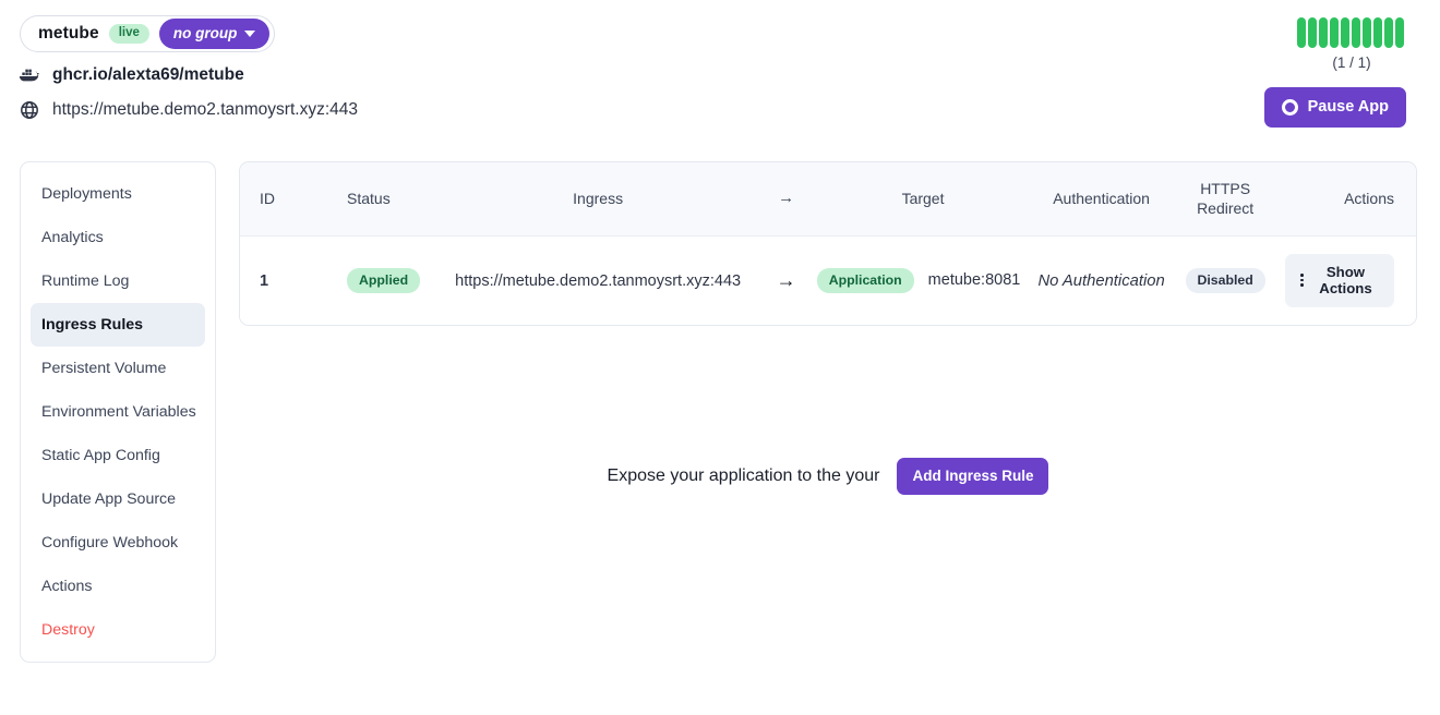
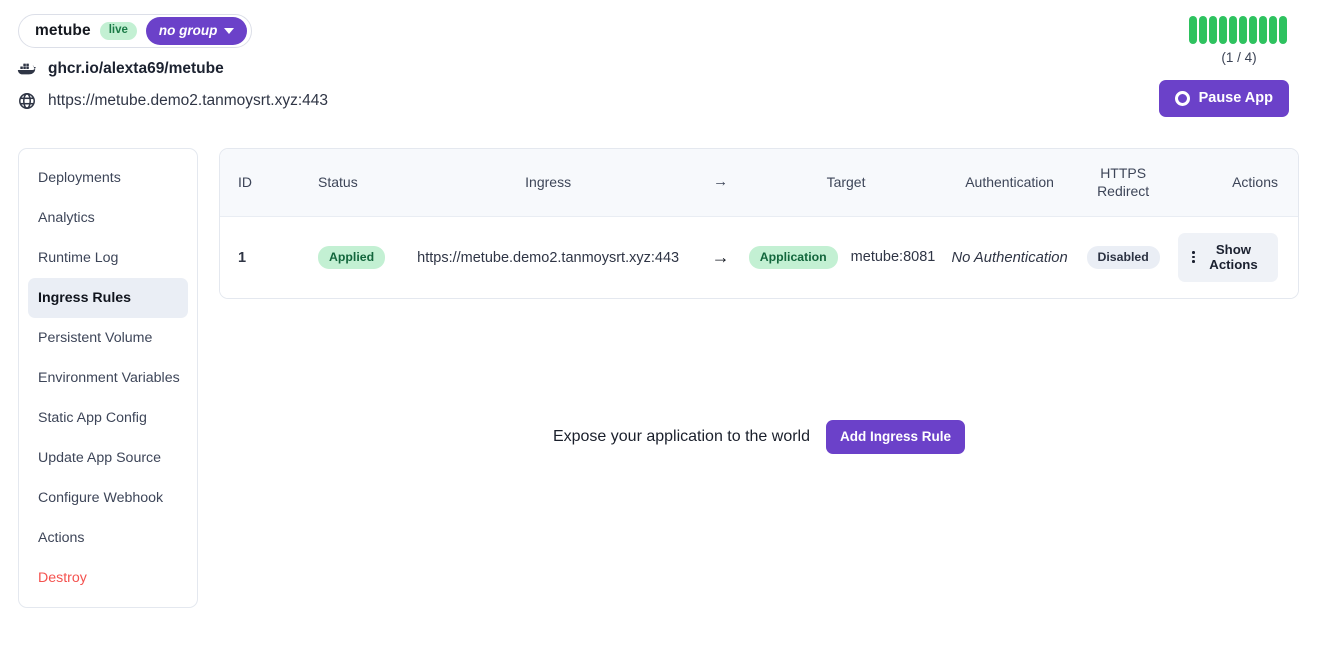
  metube
  live
  no group
  ghcr.io/alexta69/metube
  https://metube.demo2.tanmoysrt.xyz:443
- (1 / 1)
+ (1 / 4)
  Pause App
  Deployments
  Analytics
  Runtime Log
  Ingress Rules
  Persistent Volume
  Environment Variables
  Static App Config
  Update App Source
  Configure Webhook
  Actions
  Destroy
  ID	Status	Ingress	→	Target	Authentication	HTTPS Redirect	Actions
  1	Applied	https://metube.demo2.tanmoysrt.xyz:443	→	Application metube:8081	No Authentication	Disabled	Show Actions
- Expose your application to the your
+ Expose your application to the world
  Add Ingress Rule
